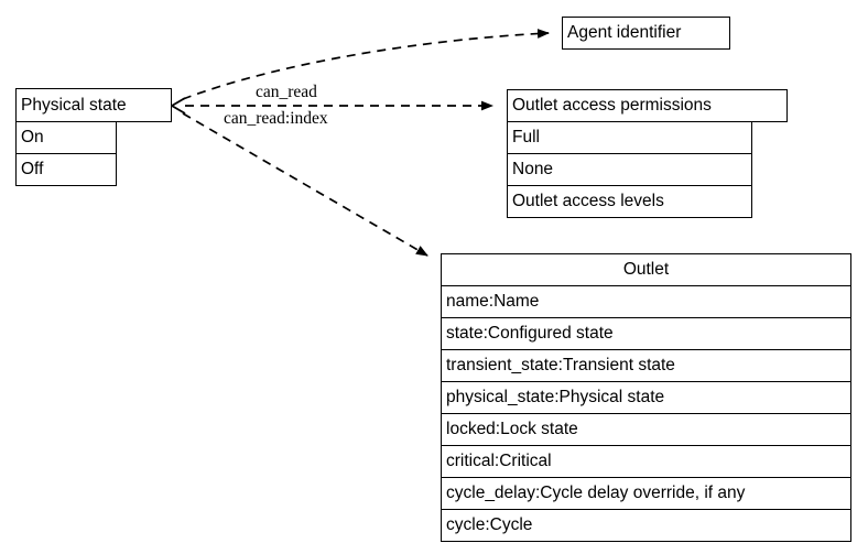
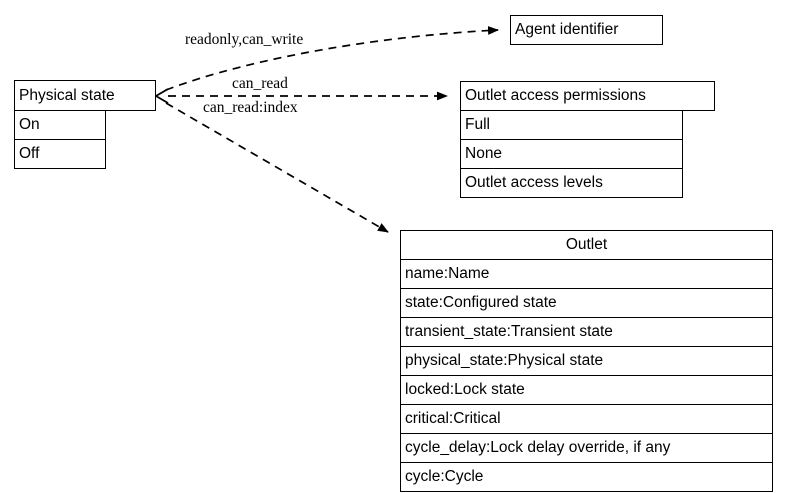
+ readonly,can_write
  can_read
  can_read:index
  Physical state
  On
  Off
  Agent identifier
  Outlet access permissions
  Full
  None
  Outlet access levels
  Outlet
  name:Name
  state:Configured state
  transient_state:Transient state
  physical_state:Physical state
  locked:Lock state
  critical:Critical
- cycle_delay:Cycle delay override, if any
+ cycle_delay:Lock delay override, if any
  cycle:Cycle
